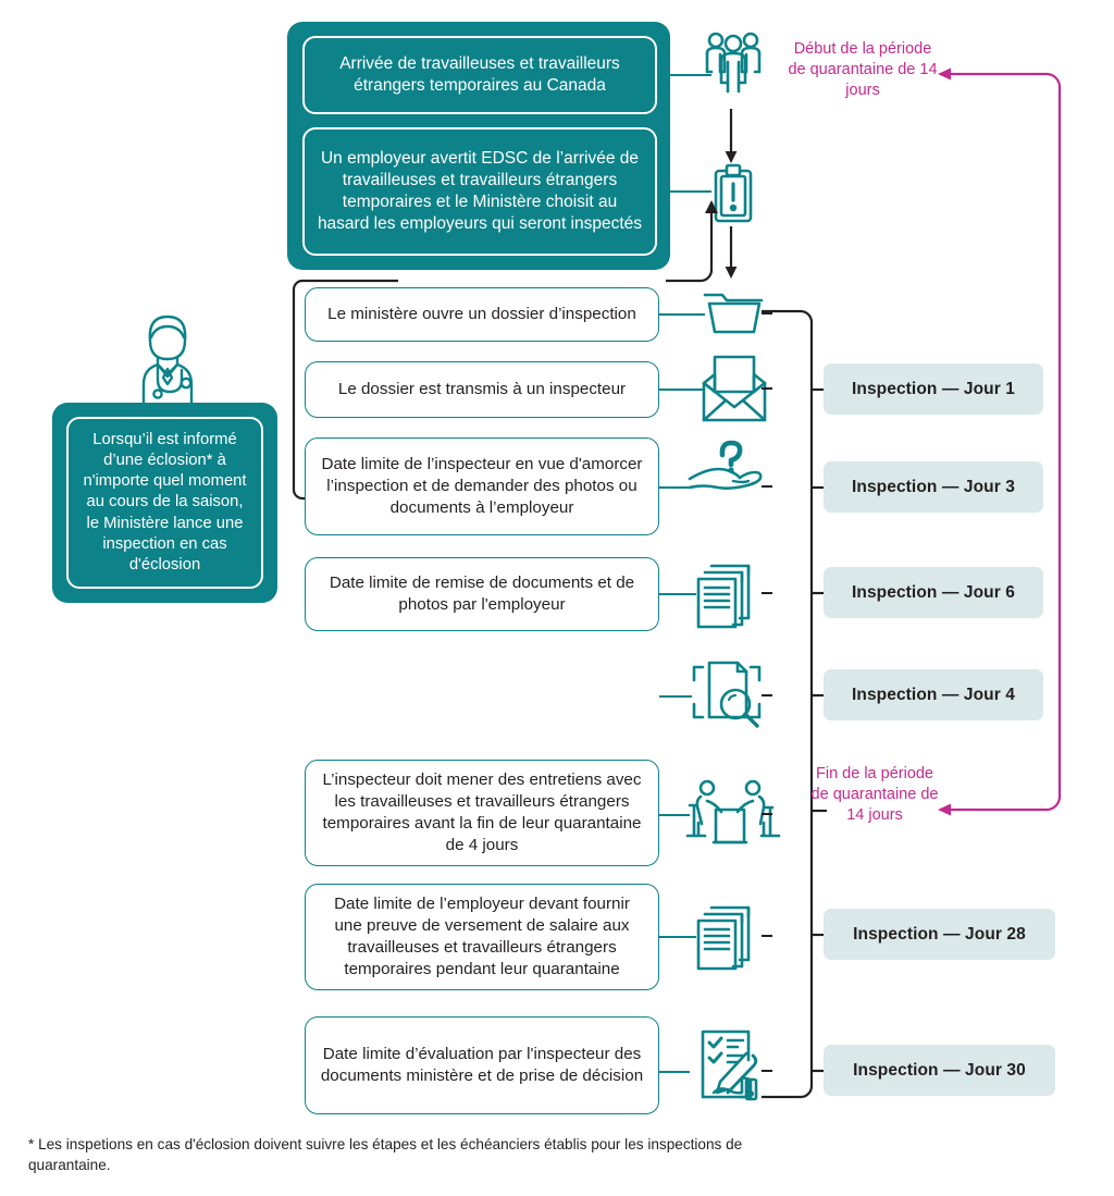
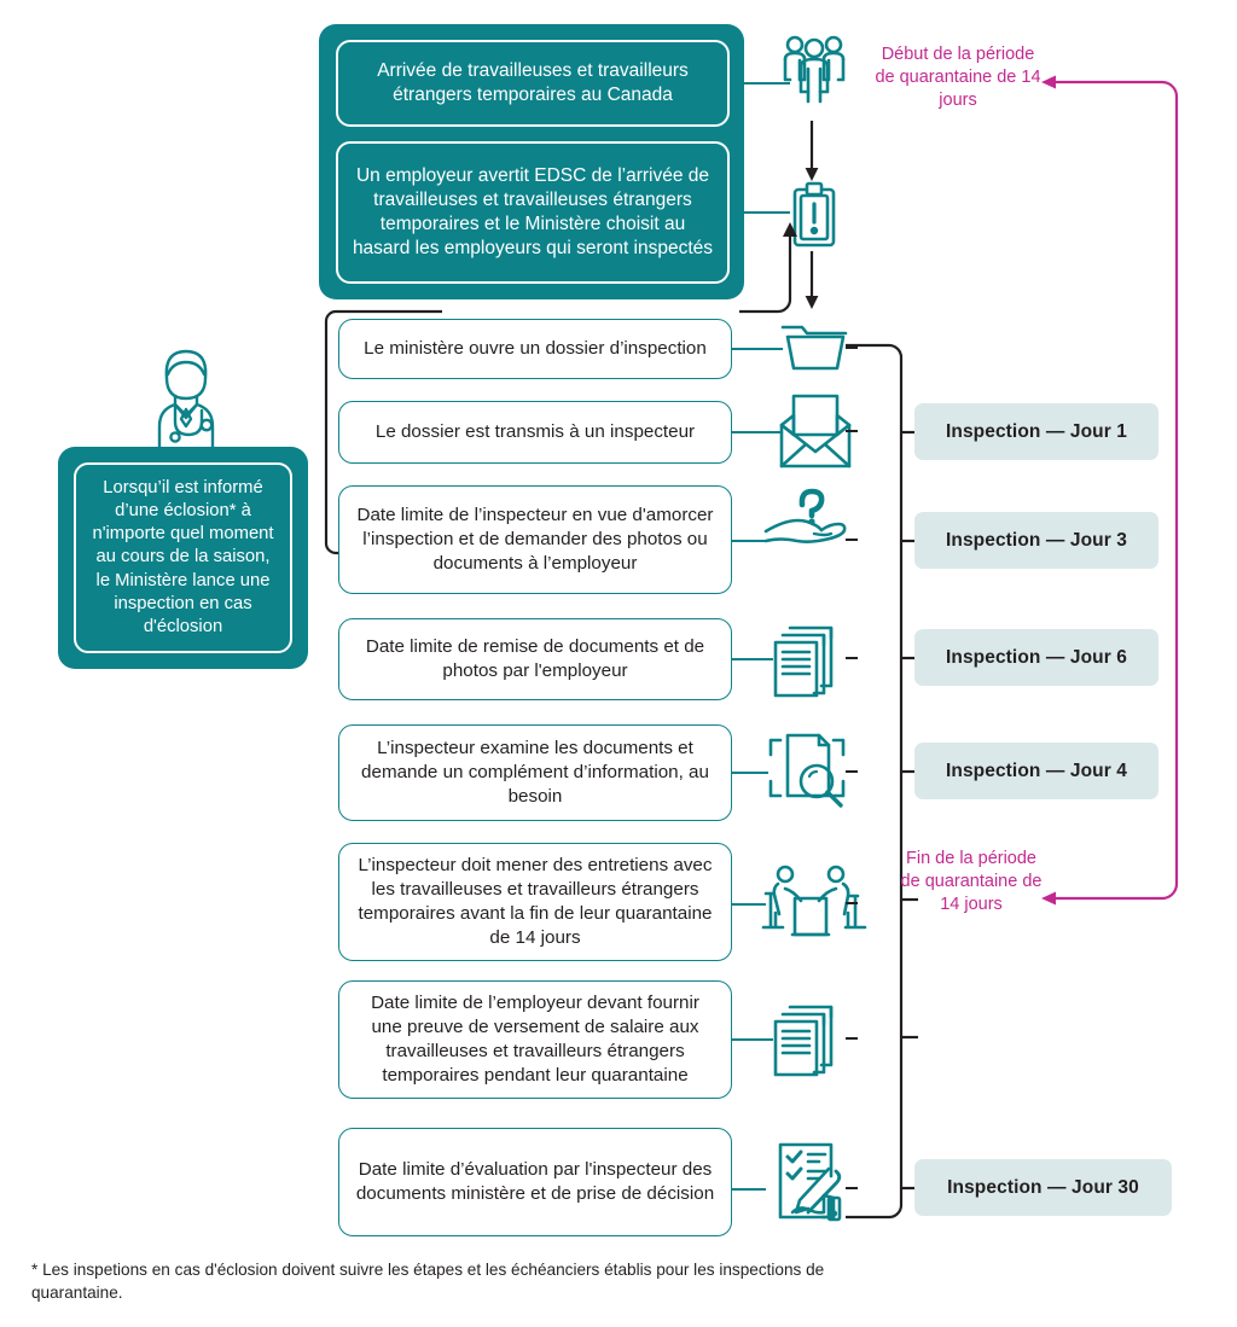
  Arrivée de travailleuses et travailleurs étrangers temporaires au Canada
- Un employeur avertit EDSC de l’arrivée de travailleuses et travailleurs étrangers temporaires et le Ministère choisit au hasard les employeurs qui seront inspectés
+ Un employeur avertit EDSC de l’arrivée de travailleuses et travailleuses étrangers temporaires et le Ministère choisit au hasard les employeurs qui seront inspectés
  Début de la période de quarantaine de 14 jours
  Fin de la période de quarantaine de 14 jours
  Lorsqu’il est informé d’une éclosion* à n'importe quel moment au cours de la saison, le Ministère lance une inspection en cas d'éclosion
  Le ministère ouvre un dossier d’inspection
  Le dossier est transmis à un inspecteur
  Inspection — Jour 1
  Date limite de l’inspecteur en vue d'amorcer l’inspection et de demander des photos ou documents à l’employeur
  Inspection — Jour 3
  Date limite de remise de documents et de photos par l'employeur
  Inspection — Jour 6
+ L’inspecteur examine les documents et demande un complément d’information, au besoin
  Inspection — Jour 4
- L’inspecteur doit mener des entretiens avec les travailleuses et travailleurs étrangers temporaires avant la fin de leur quarantaine de 4 jours
+ L’inspecteur doit mener des entretiens avec les travailleuses et travailleurs étrangers temporaires avant la fin de leur quarantaine de 14 jours
  Date limite de l’employeur devant fournir une preuve de versement de salaire aux travailleuses et travailleurs étrangers temporaires pendant leur quarantaine
- Inspection — Jour 28
  Date limite d’évaluation par l'inspecteur des documents ministère et de prise de décision
  Inspection — Jour 30
  * Les inspetions en cas d'éclosion doivent suivre les étapes et les échéanciers établis pour les inspections de quarantaine.
